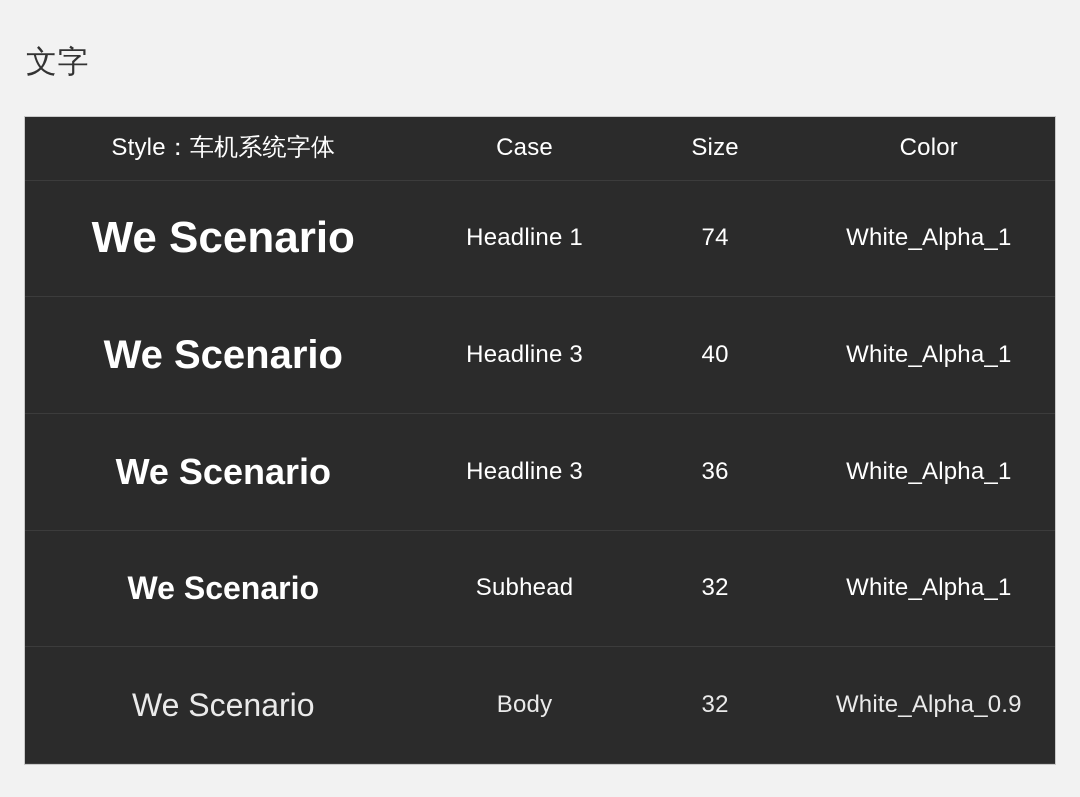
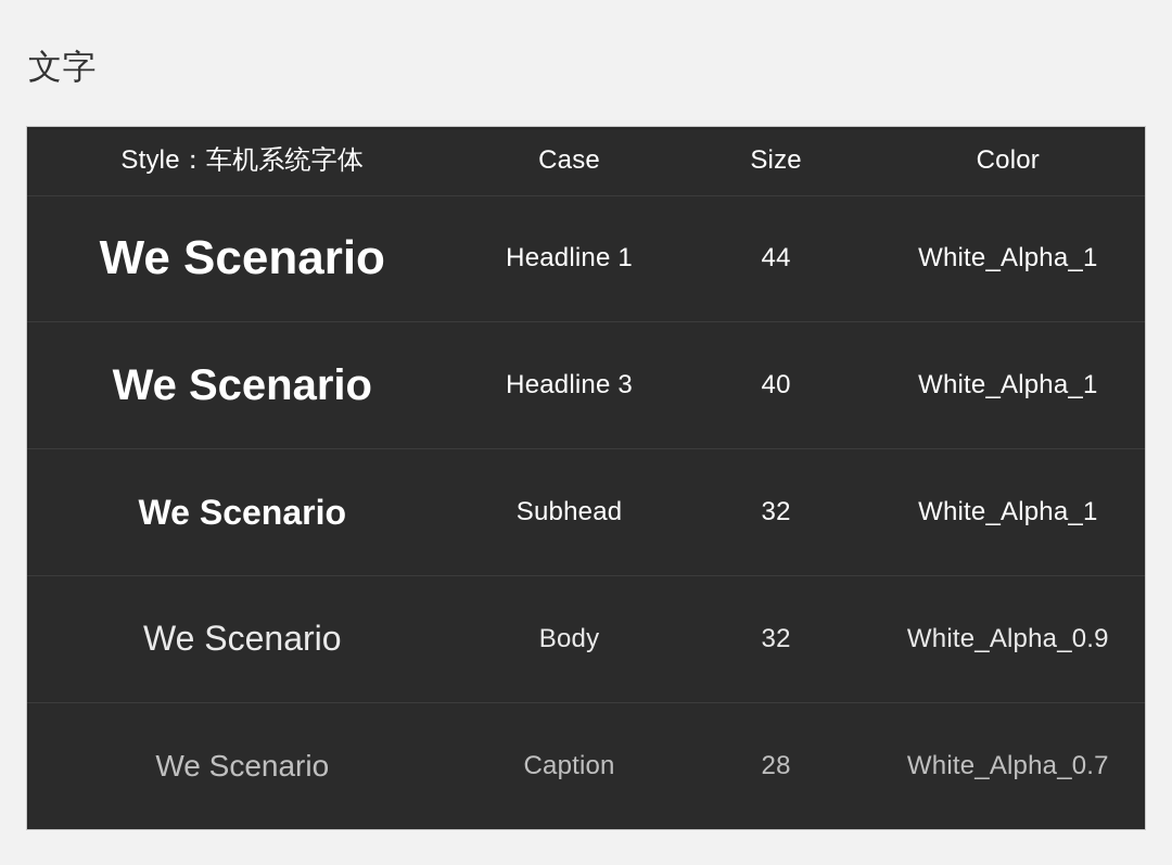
  文字
  Style：车机系统字体	Case	Size	Color
- We Scenario	Headline 1	74	White_Alpha_1
+ We Scenario	Headline 1	44	White_Alpha_1
  We Scenario	Headline 3	40	White_Alpha_1
- We Scenario	Headline 3	36	White_Alpha_1
  We Scenario	Subhead	32	White_Alpha_1
  We Scenario	Body	32	White_Alpha_0.9
+ We Scenario	Caption	28	White_Alpha_0.7
